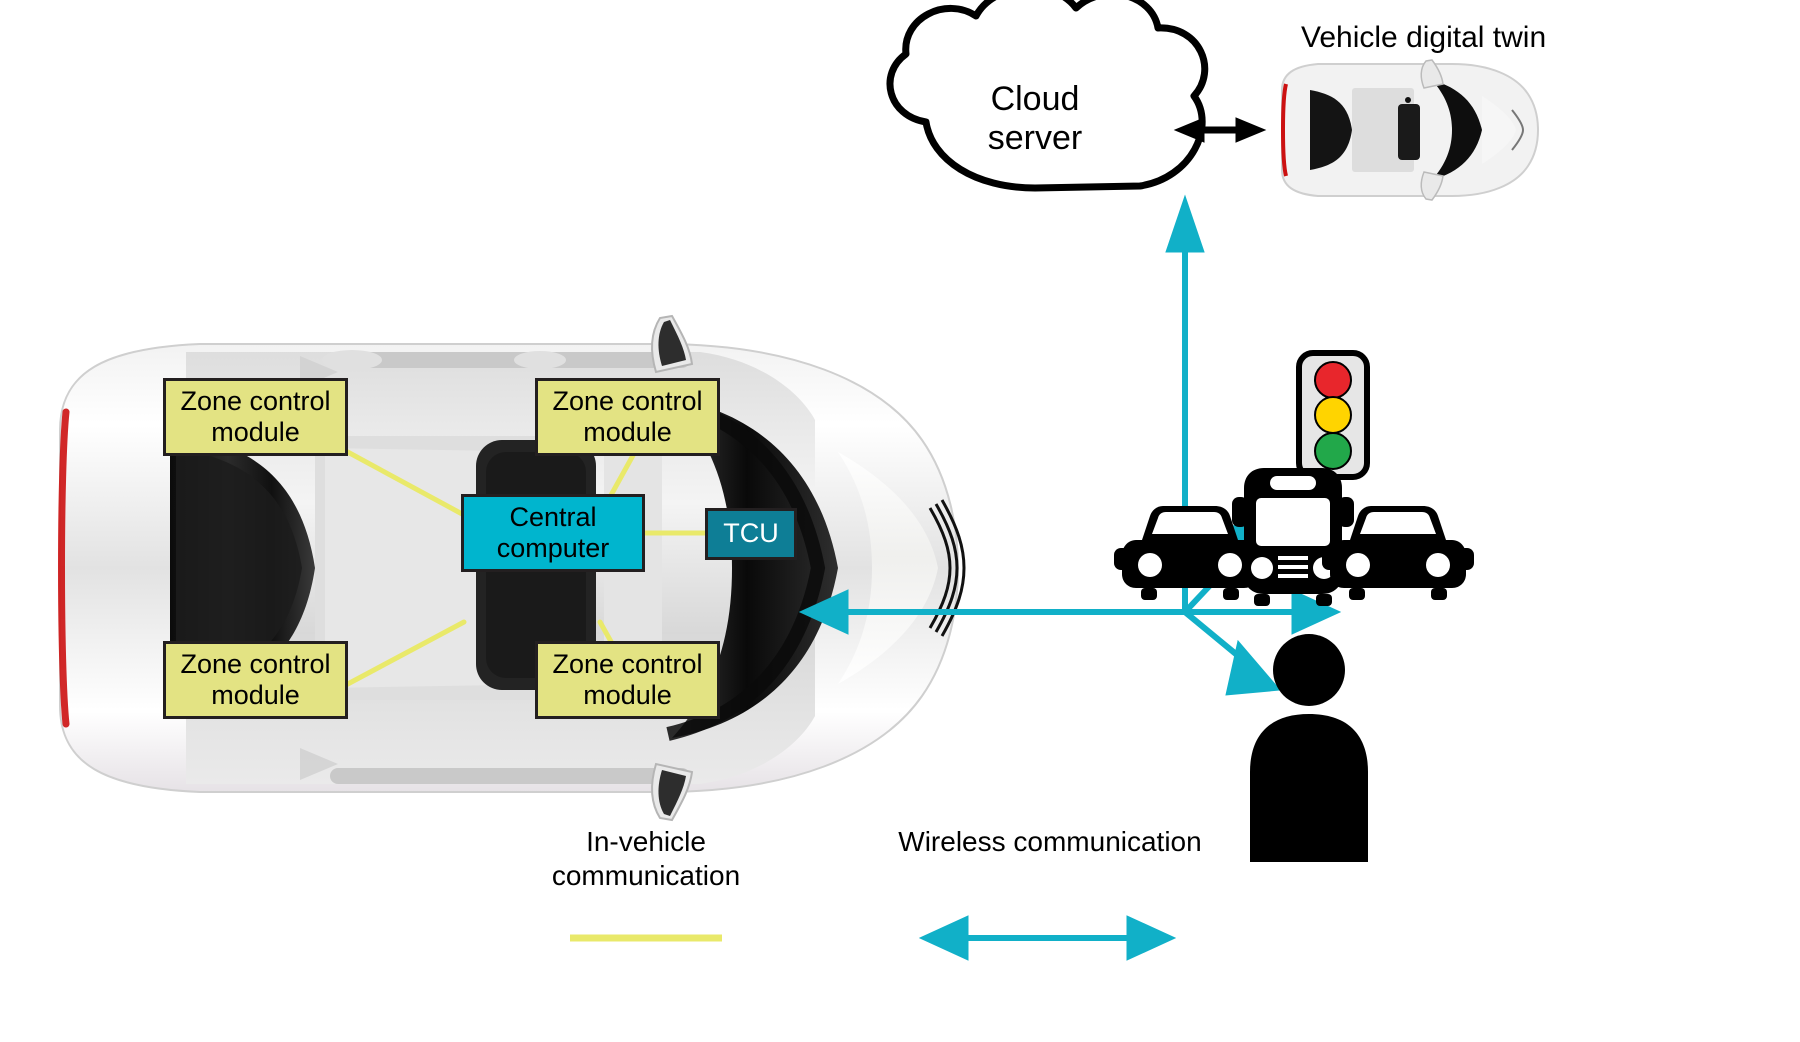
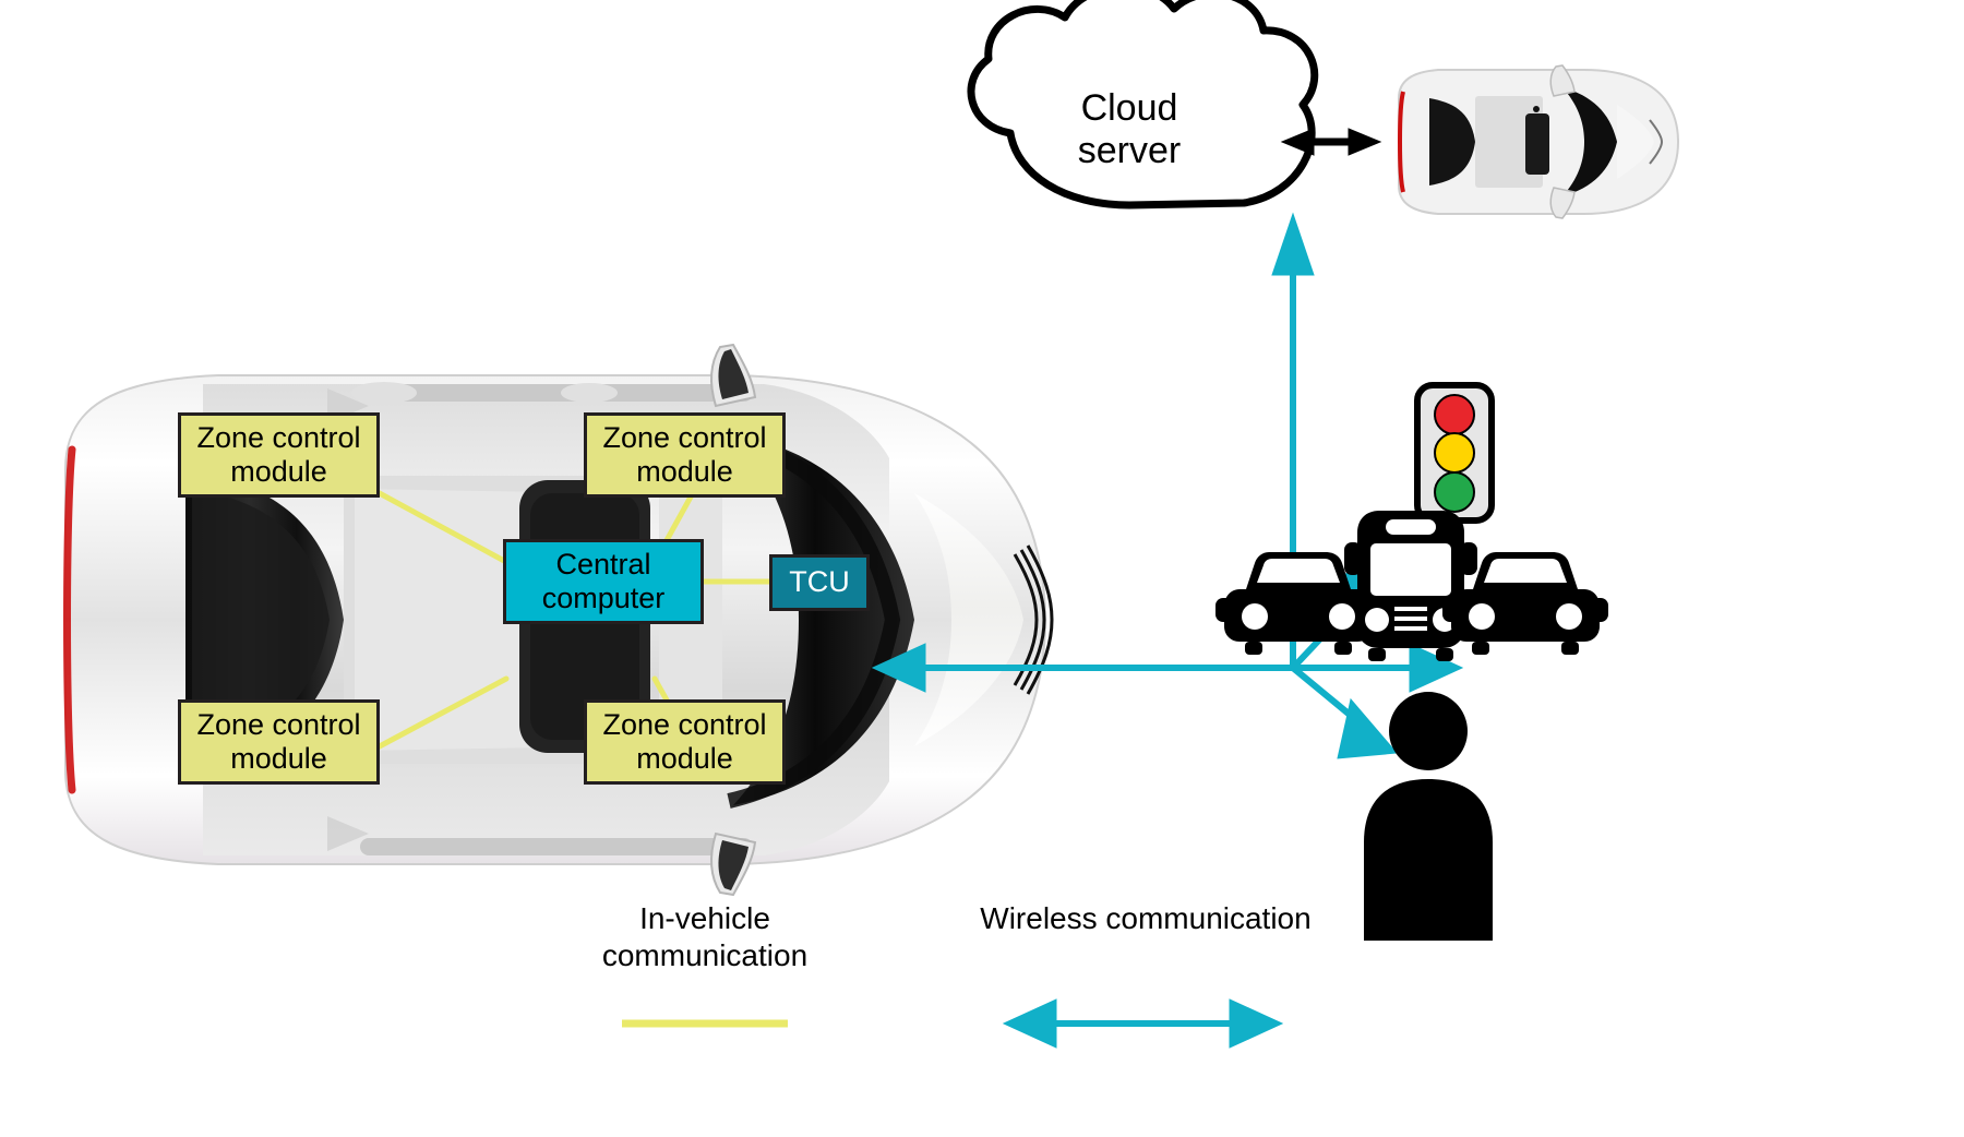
  Zone control
  module
  Zone control
  module
  Zone control
  module
  Zone control
  module
  Central
  computer
  TCU
  Cloud
  server
- Vehicle digital twin
  In-vehicle
  communication
  Wireless communication
